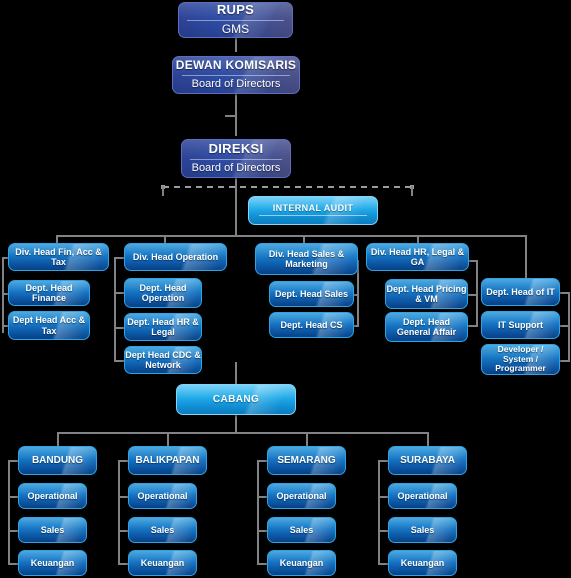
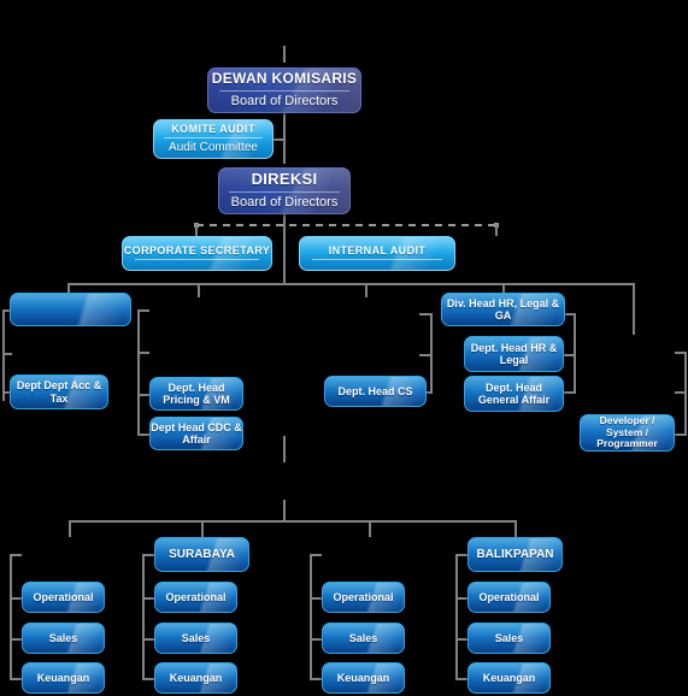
- RUPS
- GMS
  DEWAN KOMISARIS
  Board of Directors
+ KOMITE AUDIT
+ Audit Committee
  DIREKSI
  Board of Directors
+ CORPORATE SECRETARY
  INTERNAL AUDIT
- Div. Head Fin, Acc & Tax
- Dept. Head Finance
- Dept Head Acc & Tax
+ Dept Dept Acc & Tax
- Div. Head Operation
- Dept. Head Operation
- Dept. Head HR & Legal
+ Dept. Head Pricing & VM
- Dept Head CDC & Network
+ Dept Head CDC & Affair
- Div. Head Sales & Marketing
- Dept. Head Sales
  Dept. Head CS
  Div. Head HR, Legal & GA
- Dept. Head Pricing & VM
+ Dept. Head HR & Legal
  Dept. Head General Affair
- Dept. Head of IT
- IT Support
  Developer / System / Programmer
- CABANG
- BANDUNG
  Operational
  Sales
  Keuangan
- BALIKPAPAN
+ SURABAYA
  Operational
  Sales
  Keuangan
- SEMARANG
  Operational
  Sales
  Keuangan
- SURABAYA
+ BALIKPAPAN
  Operational
  Sales
  Keuangan
